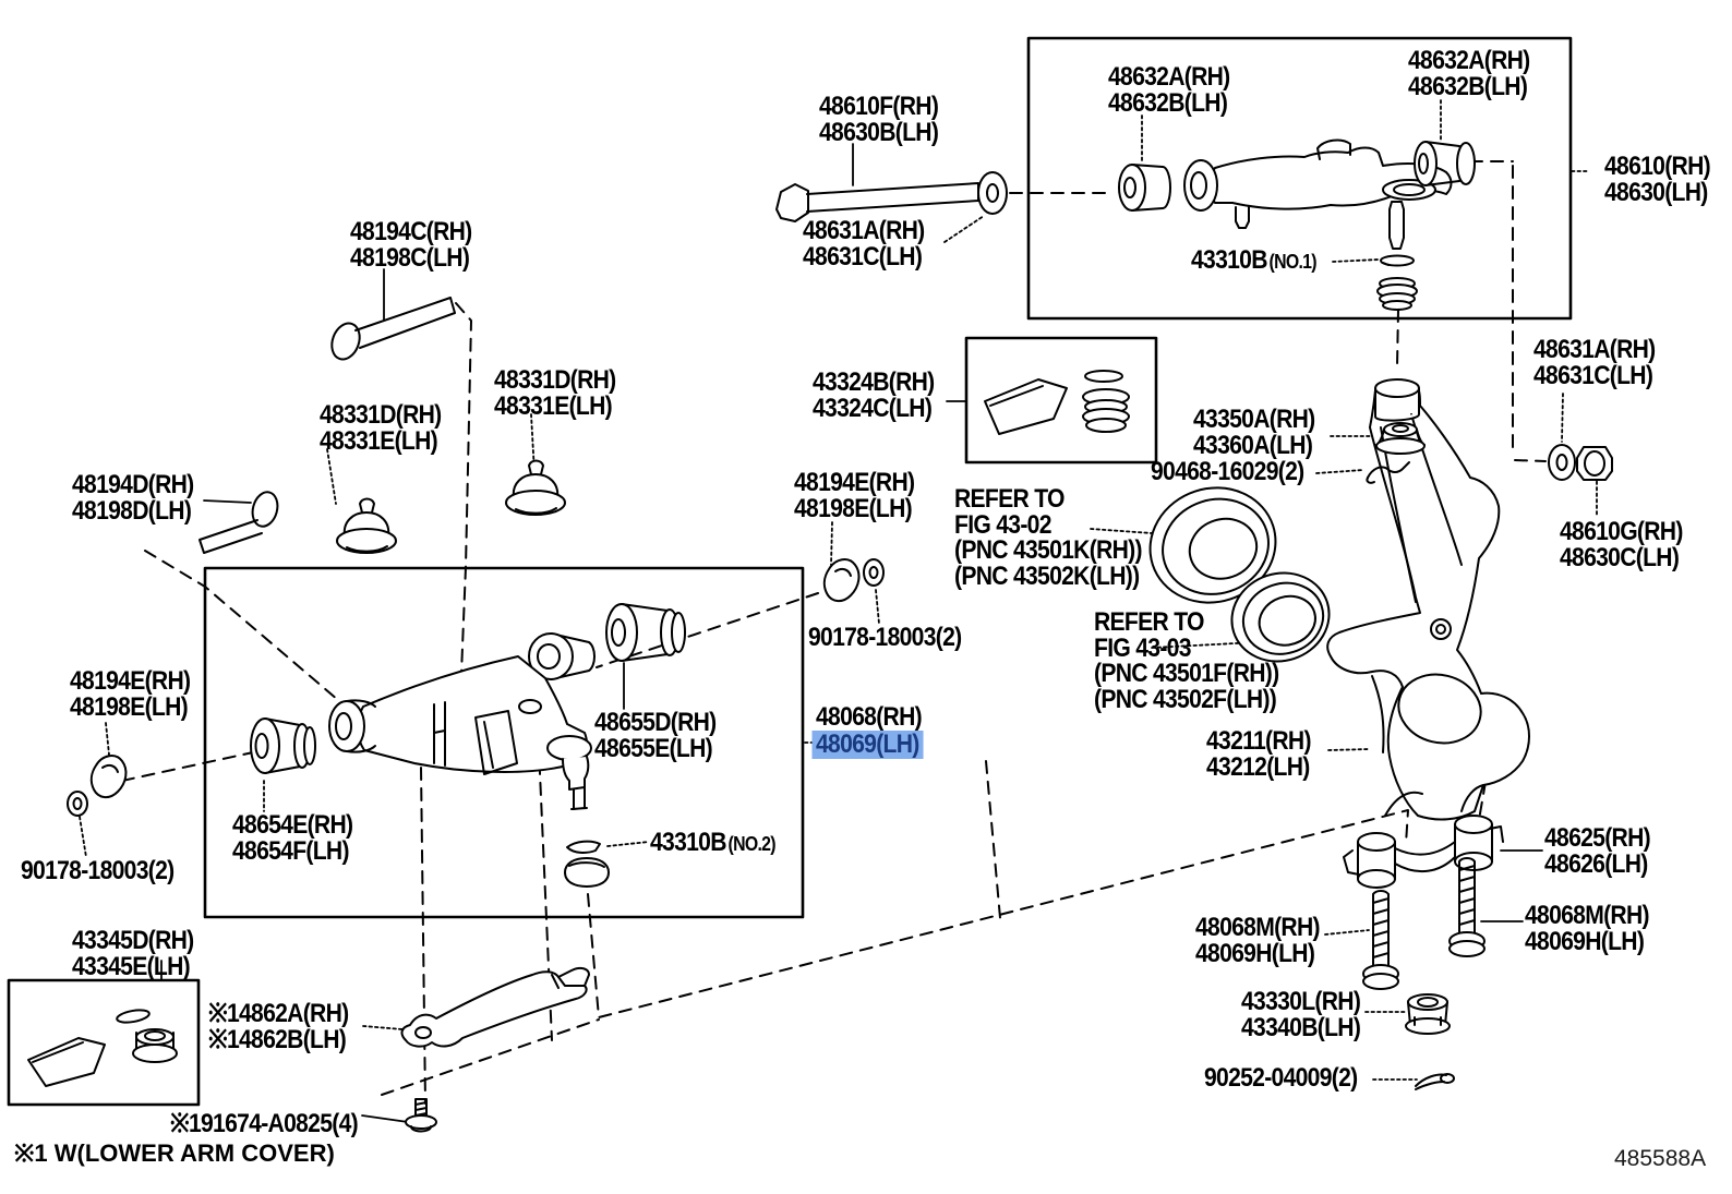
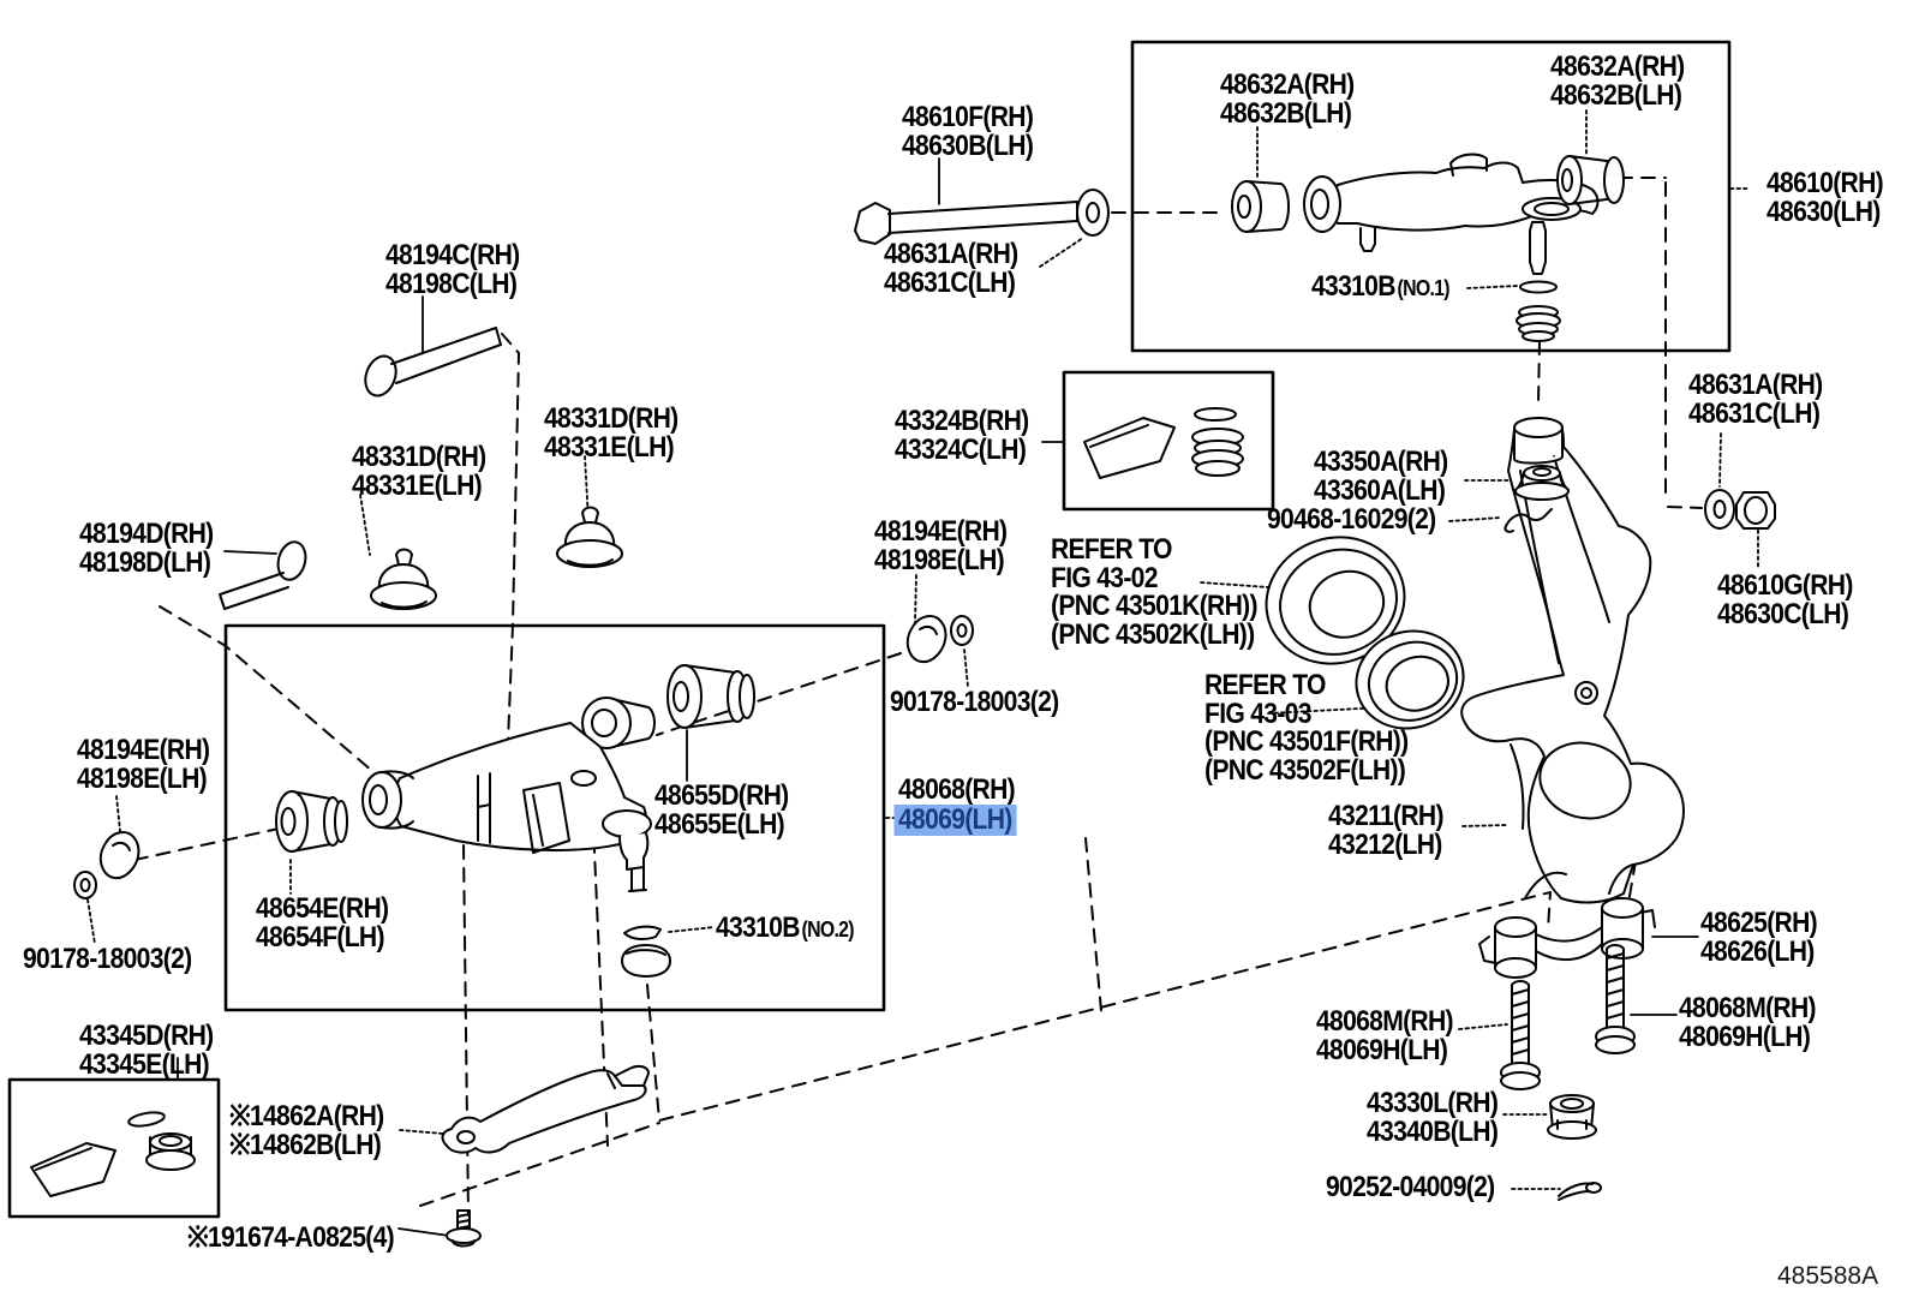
  48194C(RH)
  48198C(LH)
  48610F(RH)
  48630B(LH)
  48632A(RH)
  48632B(LH)
  48632A(RH)
  48632B(LH)
  48610(RH)
  48630(LH)
  48631A(RH)
  48631C(LH)
  43310B(NO.1)
  48631A(RH)
  48631C(LH)
  43324B(RH)
  43324C(LH)
  48331D(RH)
  48331E(LH)
  48331D(RH)
  48331E(LH)
  43350A(RH)
  43360A(LH)
  90468-16029(2)
  48194D(RH)
  48198D(LH)
  REFER TO
  FIG 43-02
  (PNC 43501K(RH))
  (PNC 43502K(LH))
  48194E(RH)
  48198E(LH)
  48610G(RH)
  48630C(LH)
  REFER TO
  FIG 43-03
  (PNC 43501F(RH))
  (PNC 43502F(LH))
  48194E(RH)
  48198E(LH)
  48655D(RH)
  48655E(LH)
  48068(RH)
  48069(LH)
  43211(RH)
  43212(LH)
  43310B(NO.2)
  48654E(RH)
  48654F(LH)
  90178-18003(2)
  90178-18003(2)
  48625(RH)
  48626(LH)
  48068M(RH)
  48069H(LH)
  48068M(RH)
  48069H(LH)
  43330L(RH)
  43340B(LH)
  90252-04009(2)
  43345D(RH)
  43345E(LH)
  ※14862A(RH)
  ※14862B(LH)
  ※191674-A0825(4)
- ※1 W(LOWER ARM COVER)
  485588A
